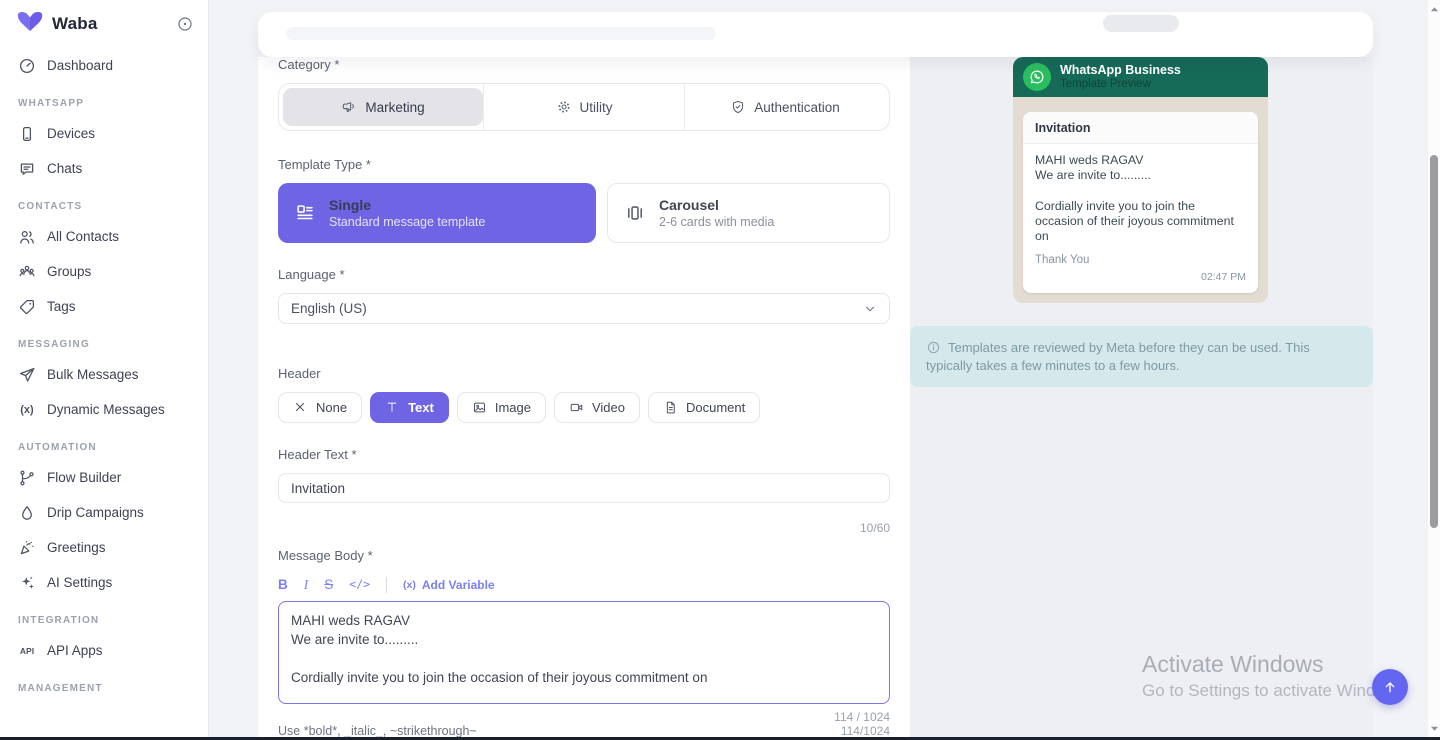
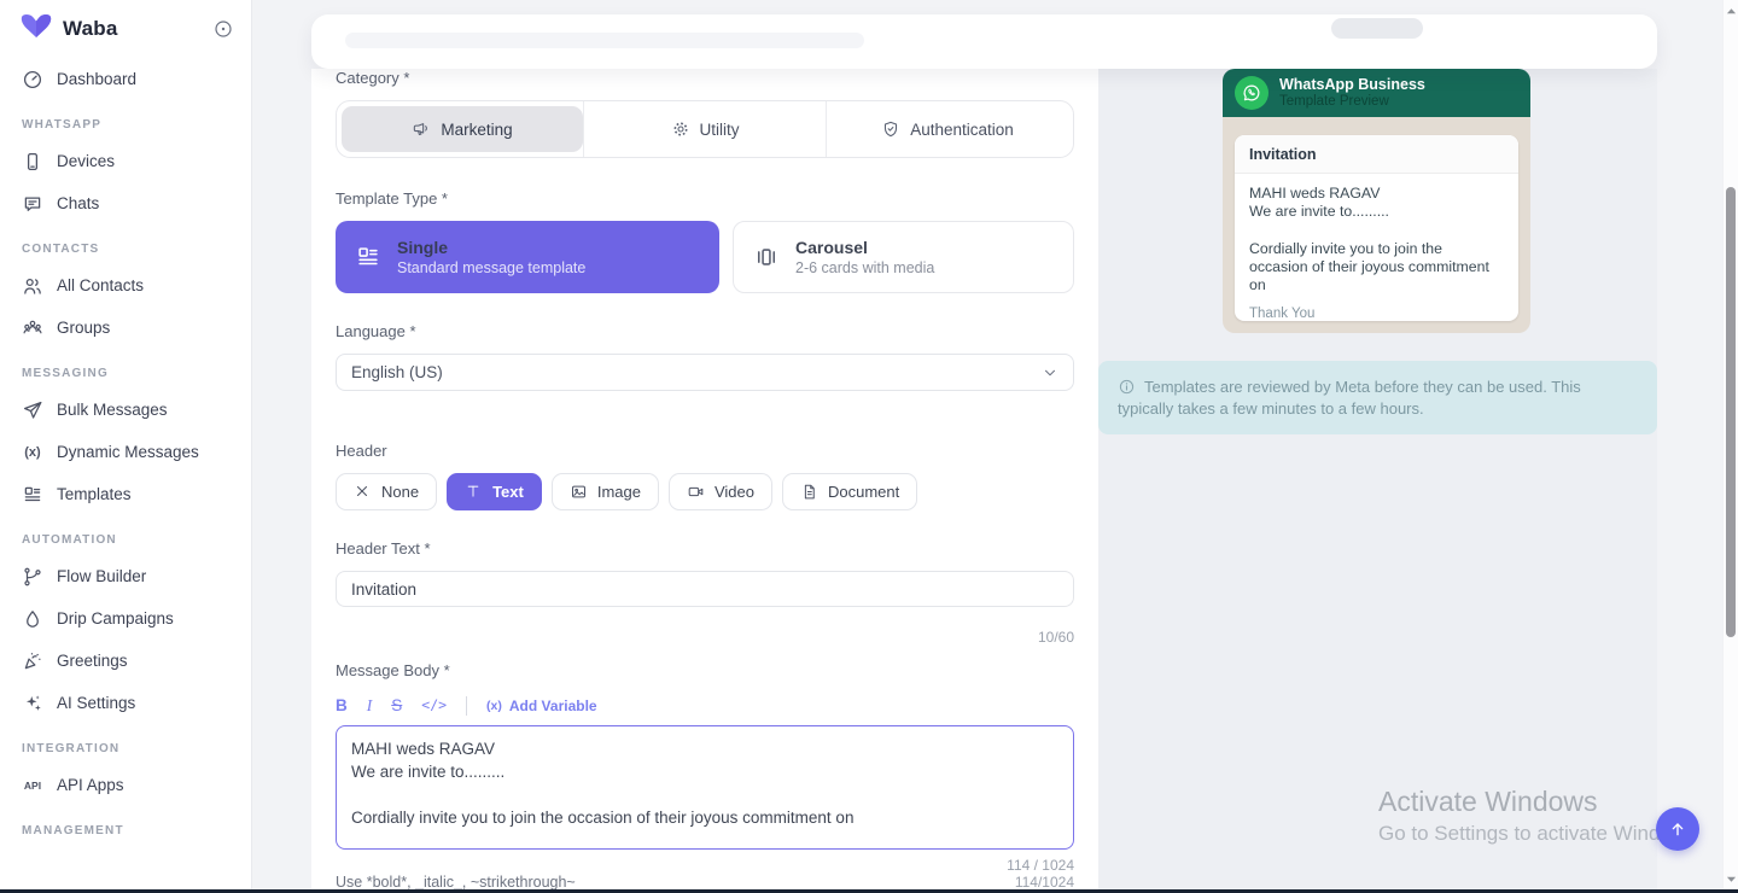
  Waba
  Dashboard
  WHATSAPP
  Devices
  Chats
  CONTACTS
  All Contacts
  Groups
- Tags
  MESSAGING
  Bulk Messages
  (x)
  Dynamic Messages
+ Templates
  AUTOMATION
  Flow Builder
  Drip Campaigns
  Greetings
  AI Settings
  INTEGRATION
  API
  API Apps
  MANAGEMENT
  Category *
  Marketing
  Utility
  Authentication
  Template Type *
  Single
  Standard message template
  Carousel
  2-6 cards with media
  Language *
  English (US)
  Header
  None
  Text
  Image
  Video
  Document
  Header Text *
  Invitation
  10/60
  Message Body *
  B
  I
  S
  </>
  (x)
  Add Variable
  MAHI weds RAGAV
  We are invite to.........
  Cordially invite you to join the occasion of their joyous commitment on
  Use *bold*, _italic_, ~strikethrough~
  114 / 1024
  114/1024
  WhatsApp Business
  Template Preview
  Invitation
  MAHI weds RAGAV
  We are invite to.........
  Cordially invite you to join the occasion of their joyous commitment on
  Thank You
- 02:47 PM
  Templates are reviewed by Meta before they can be used. This typically takes a few minutes to a few hours.
  Activate Windows
  Go to Settings to activate Wind
